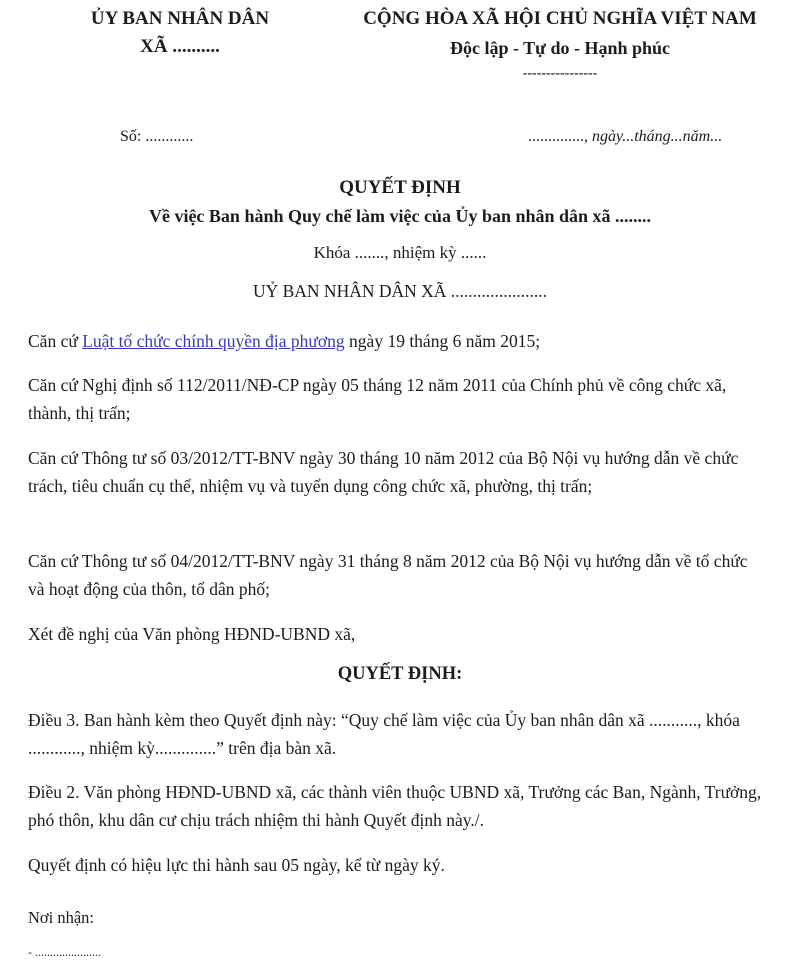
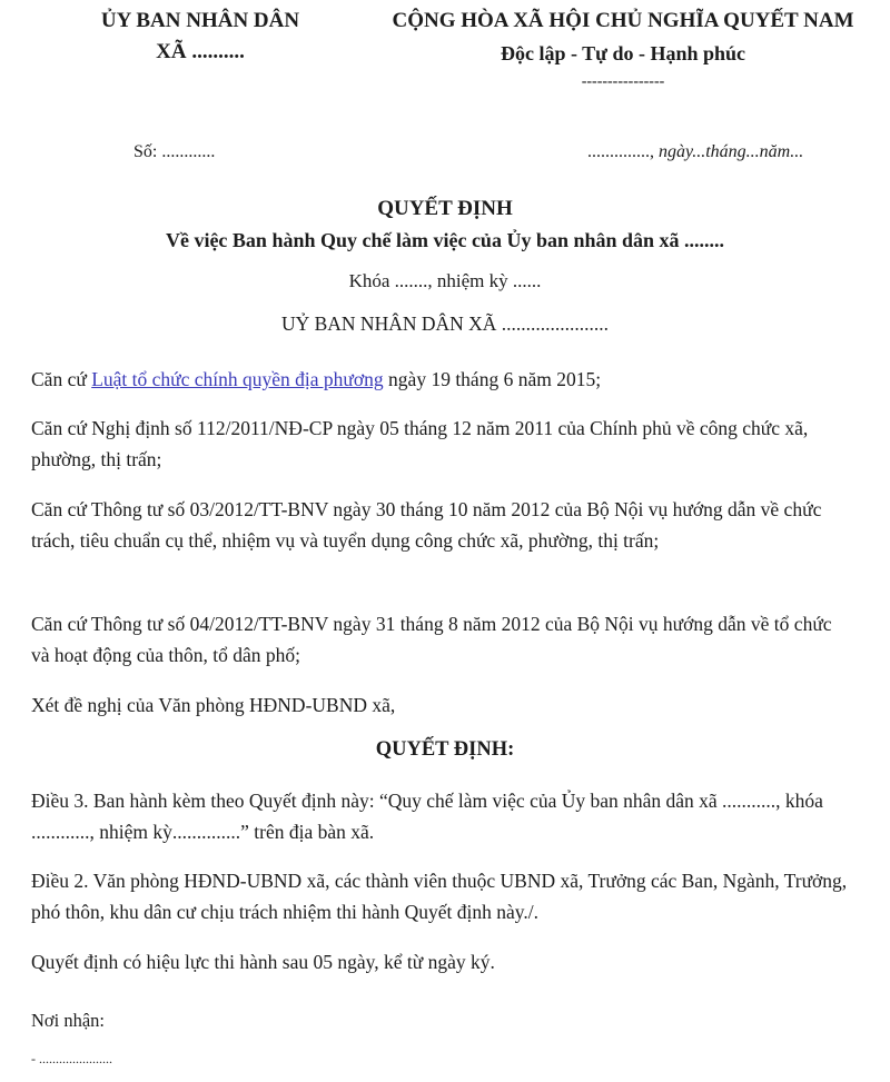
  ỦY BAN NHÂN DÂN
  XÃ ..........
- CỘNG HÒA XÃ HỘI CHỦ NGHĨA VIỆT NAM
+ CỘNG HÒA XÃ HỘI CHỦ NGHĨA QUYẾT NAM
  Độc lập - Tự do - Hạnh phúc
  ----------------
  Số: ............
  .............., ngày...tháng...năm...
  QUYẾT ĐỊNH
  Về việc Ban hành Quy chế làm việc của Ủy ban nhân dân xã ........
  Khóa ......., nhiệm kỳ ......
  UỶ BAN NHÂN DÂN XÃ ......................
  Căn cứ Luật tổ chức chính quyền địa phương ngày 19 tháng 6 năm 2015;
- Căn cứ Nghị định số 112/2011/NĐ-CP ngày 05 tháng 12 năm 2011 của Chính phủ về công chức xã, thành, thị trấn;
+ Căn cứ Nghị định số 112/2011/NĐ-CP ngày 05 tháng 12 năm 2011 của Chính phủ về công chức xã, phường, thị trấn;
  Căn cứ Thông tư số 03/2012/TT-BNV ngày 30 tháng 10 năm 2012 của Bộ Nội vụ hướng dẫn về chức trách, tiêu chuẩn cụ thể, nhiệm vụ và tuyển dụng công chức xã, phường, thị trấn;
  Căn cứ Thông tư số 04/2012/TT-BNV ngày 31 tháng 8 năm 2012 của Bộ Nội vụ hướng dẫn về tổ chức và hoạt động của thôn, tổ dân phố;
  Xét đề nghị của Văn phòng HĐND-UBND xã,
  QUYẾT ĐỊNH:
  Điều 3. Ban hành kèm theo Quyết định này: “Quy chế làm việc của Ủy ban nhân dân xã ..........., khóa ............, nhiệm kỳ..............” trên địa bàn xã.
  Điều 2. Văn phòng HĐND-UBND xã, các thành viên thuộc UBND xã, Trưởng các Ban, Ngành, Trưởng, phó thôn, khu dân cư chịu trách nhiệm thi hành Quyết định này./.
  Quyết định có hiệu lực thi hành sau 05 ngày, kể từ ngày ký.
  Nơi nhận:
  - ......................
